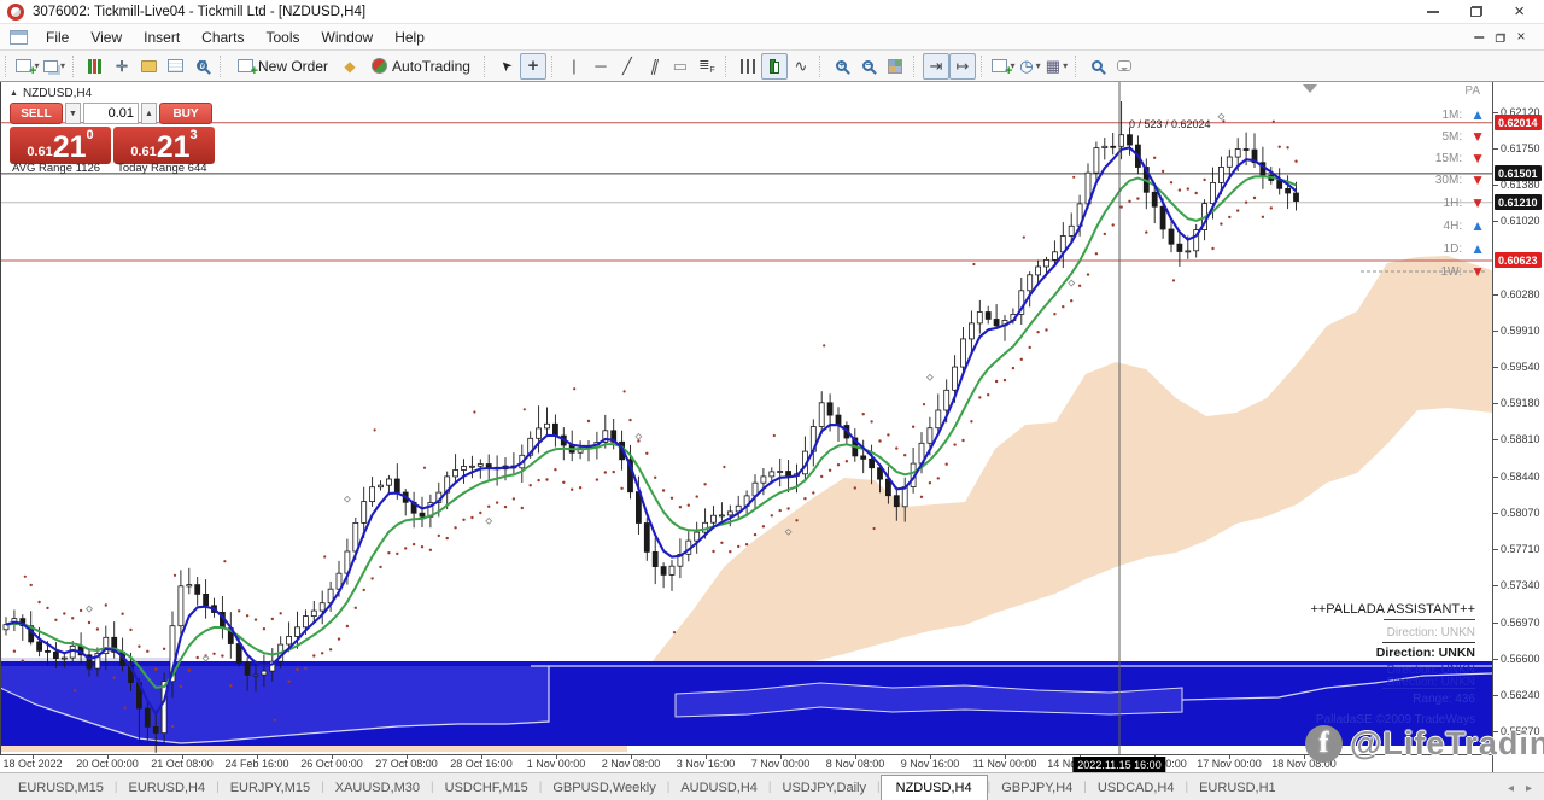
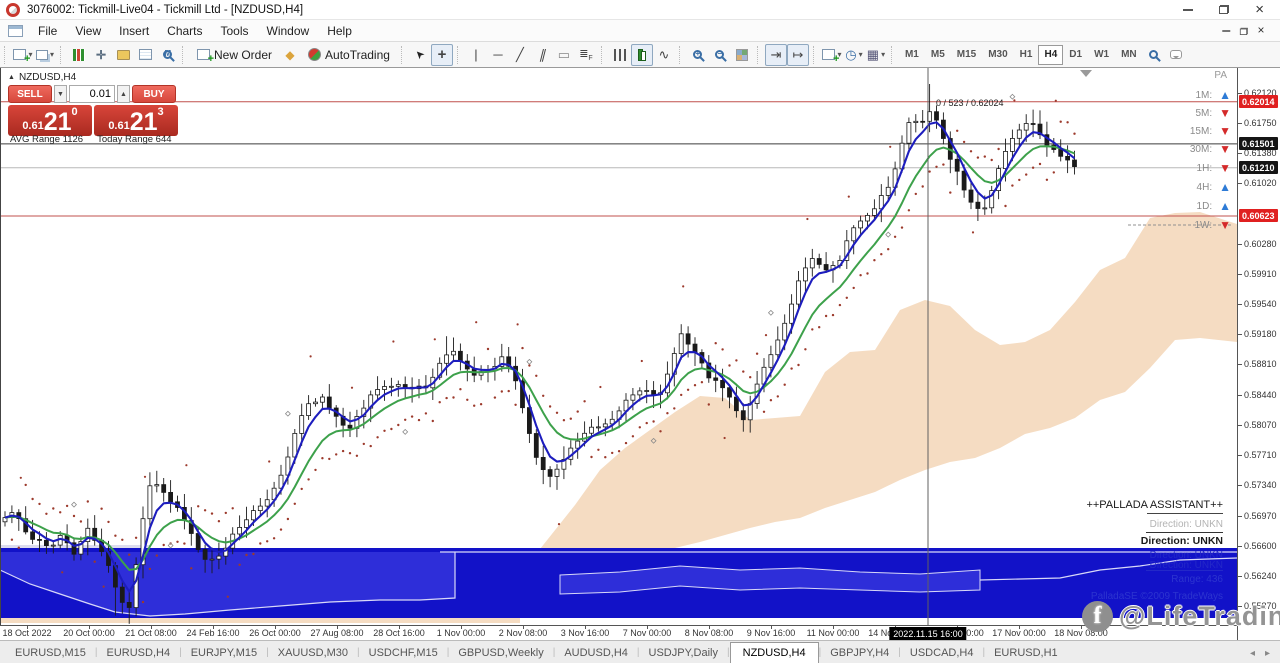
  3076002: Tickmill-Live04 - Tickmill Ltd - [NZDUSD,H4]
  ×
  File View Insert Charts Tools Window Help
  ×
  +
  ▾
  ▾
  ✛
  M
  +
  New Order
  ◆
  AutoTrading
  +
  |
  ─
  ╱
  ∥
  ▭
  ∿
  +
  −
  ⇥
  ↦
  +
  ▾
  ◷
  ▾
  ▦
  ▾
+ M1
+ M5
+ M15
+ M30
+ H1
+ H4
+ D1
+ W1
+ MN
  NZDUSD,H4
  SELL
  0.01
  BUY
  0.61
  21
  0
  0.61
  21
  3
  AVG Range 1126 Today Range 644
  0 / 523 / 0.62024
  PA
  1M:
  ▲
  5M:
  ▼
  15M:
  ▼
  30M:
  ▼
  1H:
  ▼
  4H:
  ▲
  1D:
  ▲
  1W:
  ▼
  ++PALLADA ASSISTANT++
  Direction: UNKN
  Direction: UNKN
  Direction: UNKN
  Direction: UNKN
  Range: 436
  PalladaSE ©2009 TradeWays
  18 Oct 2022
  20 Oct 00:00
  21 Oct 08:00
  24 Feb 16:00
  26 Oct 00:00
- 27 Oct 08:00
+ 27 Aug 08:00
  28 Oct 16:00
  1 Nov 00:00
  2 Nov 08:00
  3 Nov 16:00
  7 Nov 00:00
  8 Nov 08:00
  9 Nov 16:00
  11 Nov 00:00
  17 Nov 00:00
  18 Nov 08:00
  2022.11.15 16:00
  0.62120
  0.61750
  0.61380
  0.61020
  0.60280
  0.59910
  0.59540
  0.59180
  0.58810
  0.58440
  0.58070
  0.57710
  0.57340
  0.56970
  0.56600
  0.56240
  0.55870
  0.62014
  0.61501
  0.61210
  0.60623
  EURUSD,M15
  |
  EURUSD,H4
  |
  EURJPY,M15
  |
  XAUUSD,M30
  |
  USDCHF,M15
  GBPUSD,Weekly
  AUDUSD,H4
  |
  USDJPY,Daily
  |
  NZDUSD,H4
  |
  GBPJPY,H4
  |
  USDCAD,H4
  |
  EURUSD,H1
  ◂
  ▸
  f
  @LifeTradin
